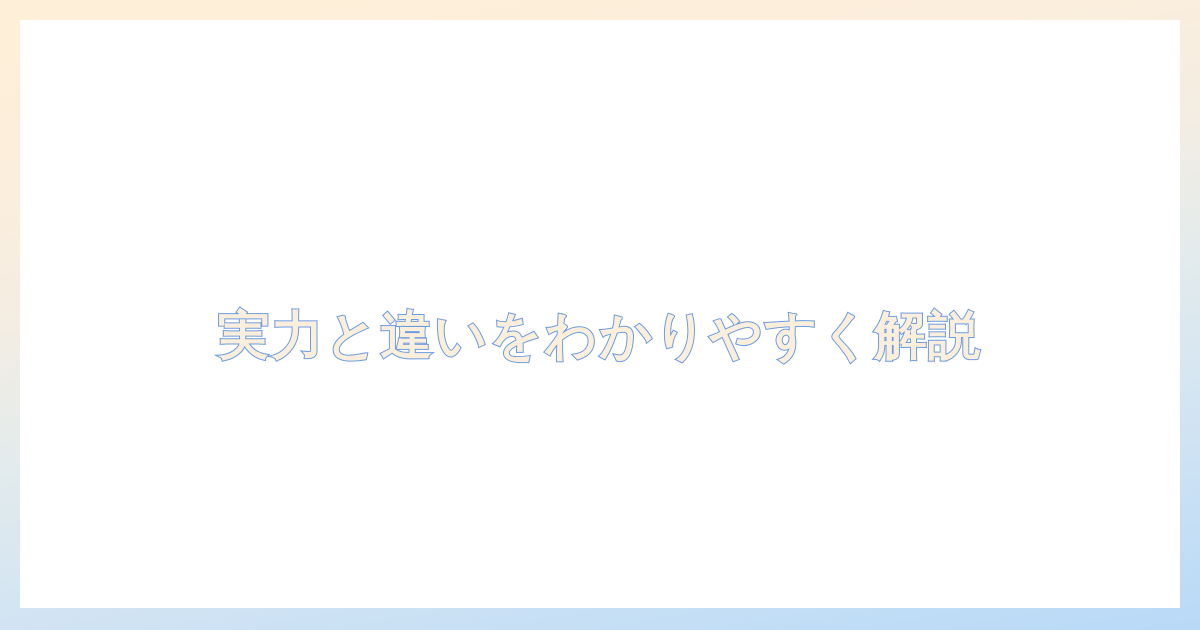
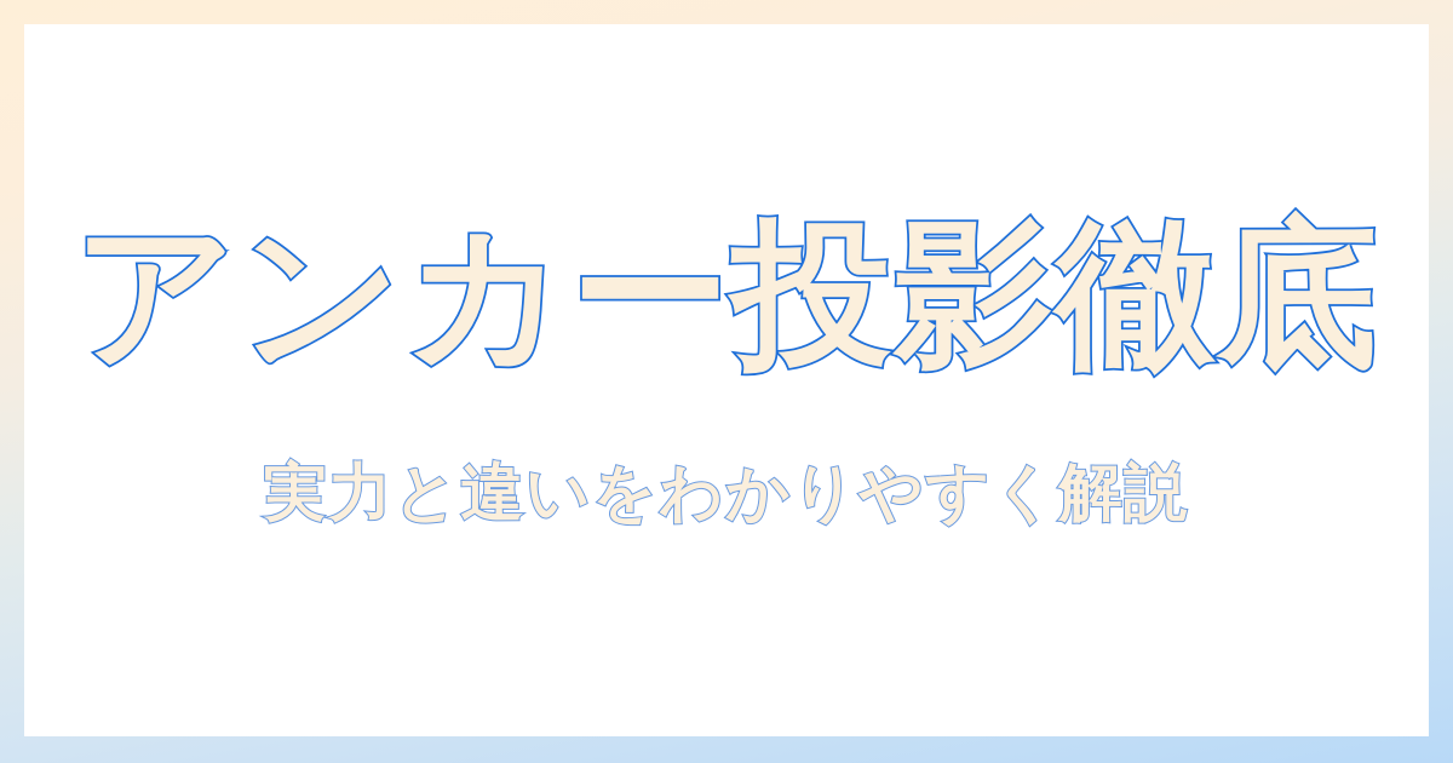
+ アンカー投影徹底
  実力と違いをわかりやすく解説
